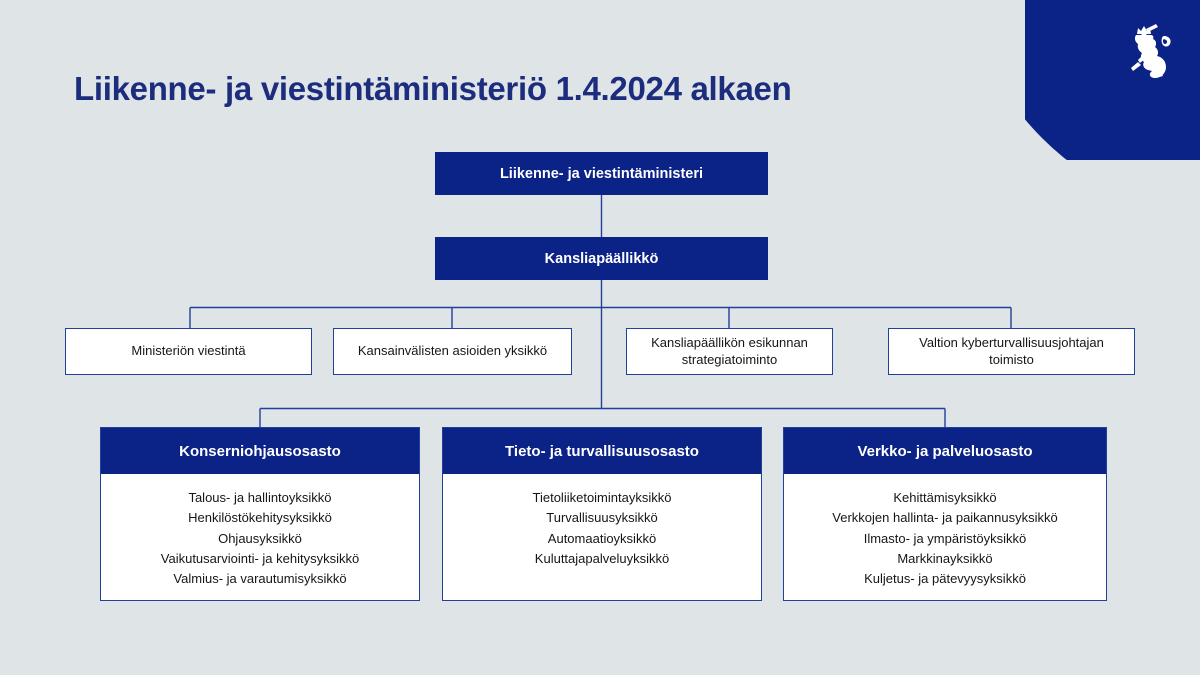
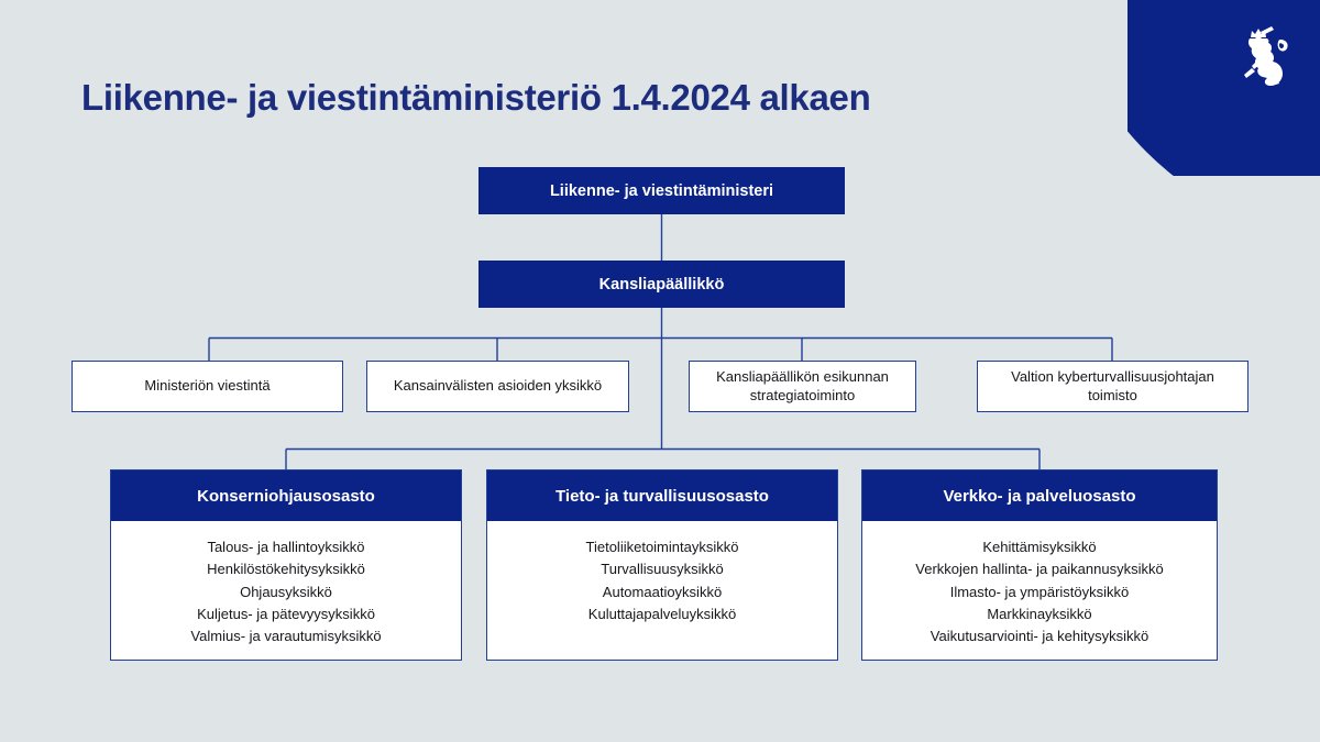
  Liikenne- ja viestintäministeriö 1.4.2024 alkaen
  Liikenne- ja viestintäministeri
  Kansliapäällikkö
  Ministeriön viestintä
  Kansainvälisten asioiden yksikkö
  Kansliapäällikön esikunnan strategiatoiminto
  Valtion kyberturvallisuusjohtajan toimisto
  Konserniohjausosasto
  Talous- ja hallintoyksikkö
  Henkilöstökehitysyksikkö
  Ohjausyksikkö
- Vaikutusarviointi- ja kehitysyksikkö
+ Kuljetus- ja pätevyysyksikkö
  Valmius- ja varautumisyksikkö
  Tieto- ja turvallisuusosasto
  Tietoliiketoimintayksikkö
  Turvallisuusyksikkö
  Automaatioyksikkö
  Kuluttajapalveluyksikkö
  Verkko- ja palveluosasto
  Kehittämisyksikkö
  Verkkojen hallinta- ja paikannusyksikkö
  Ilmasto- ja ympäristöyksikkö
  Markkinayksikkö
- Kuljetus- ja pätevyysyksikkö
+ Vaikutusarviointi- ja kehitysyksikkö
